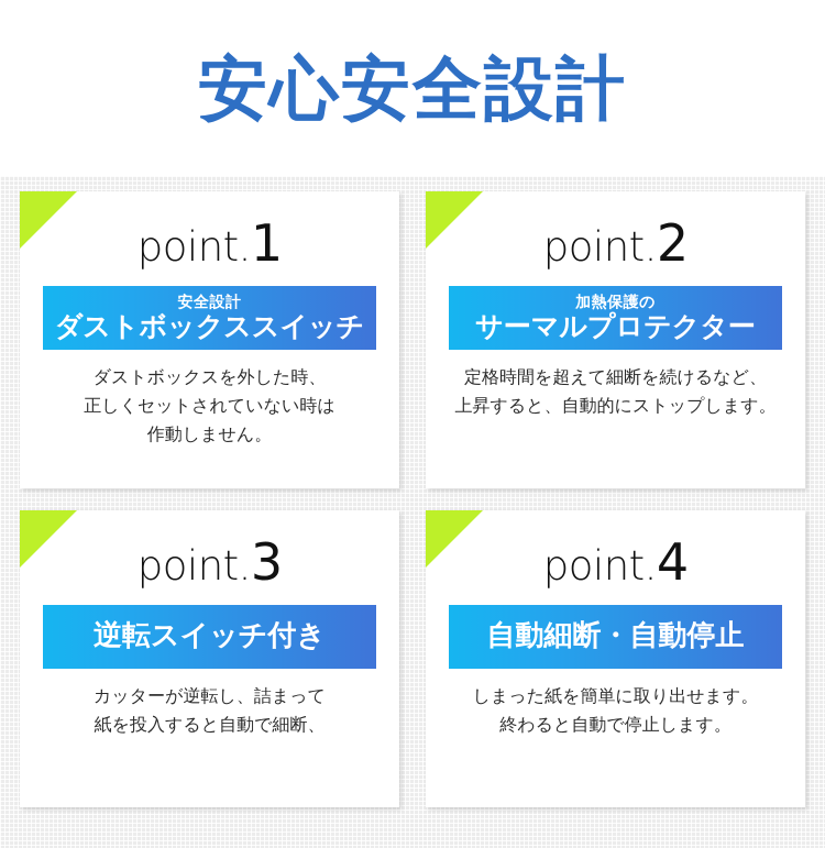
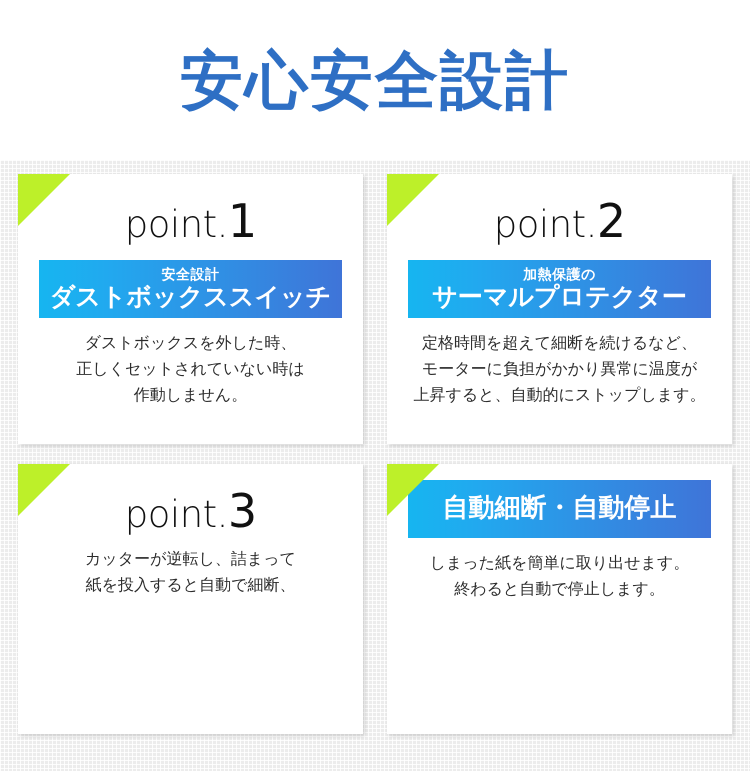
  安心安全設計
  point.1
  安全設計
  ダストボックススイッチ
  ダストボックスを外した時、
  正しくセットされていない時は
  作動しません。
  point.2
  加熱保護の
  サーマルプロテクター
  定格時間を超えて細断を続けるなど、
+ モーターに負担がかかり異常に温度が
  上昇すると、自動的にストップします。
  point.3
- 逆転スイッチ付き
  カッターが逆転し、詰まって
  紙を投入すると自動で細断、
- point.4
  自動細断・自動停止
  しまった紙を簡単に取り出せます。
  終わると自動で停止します。
